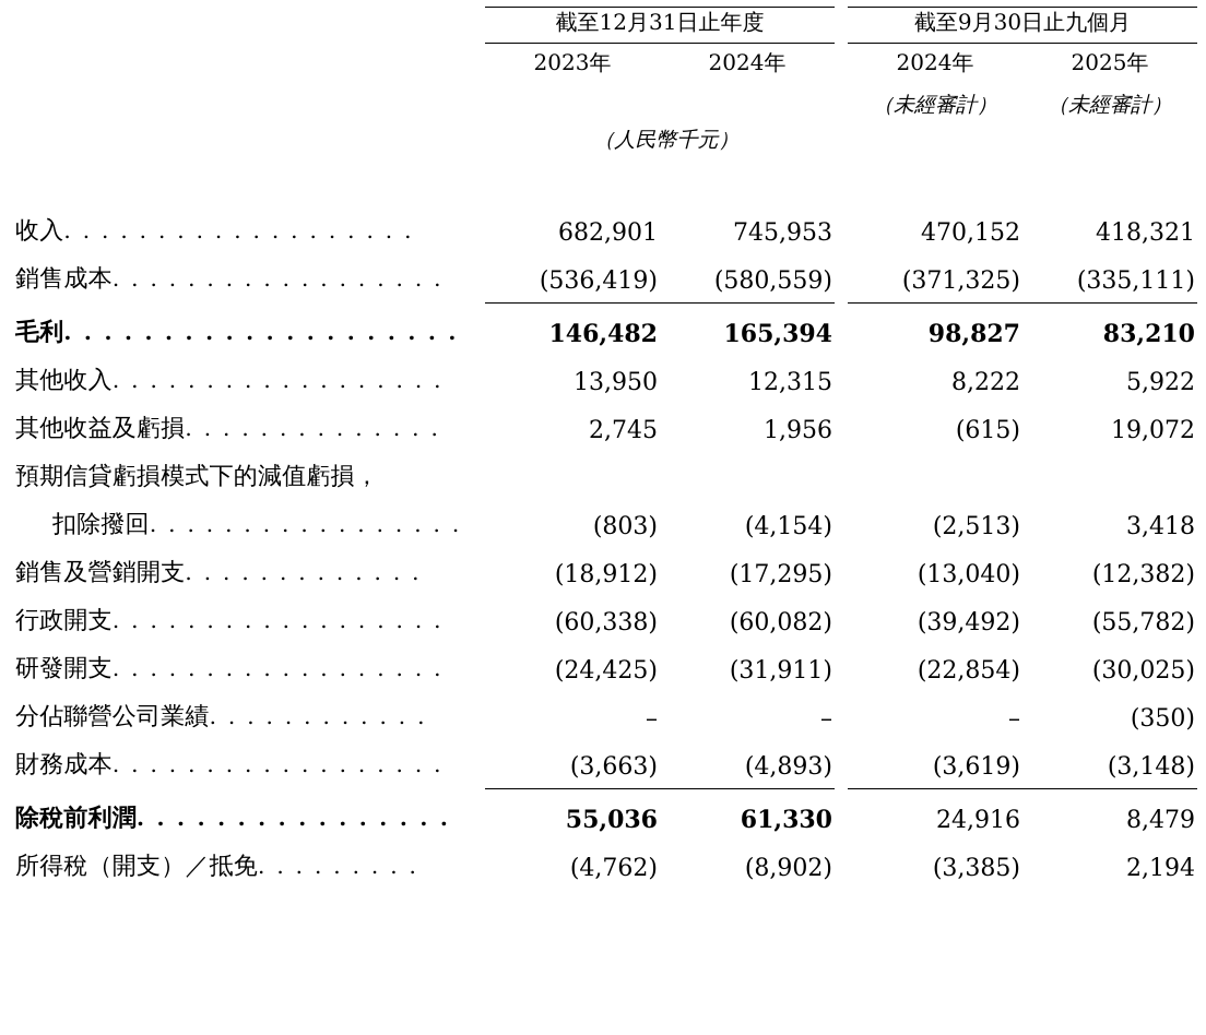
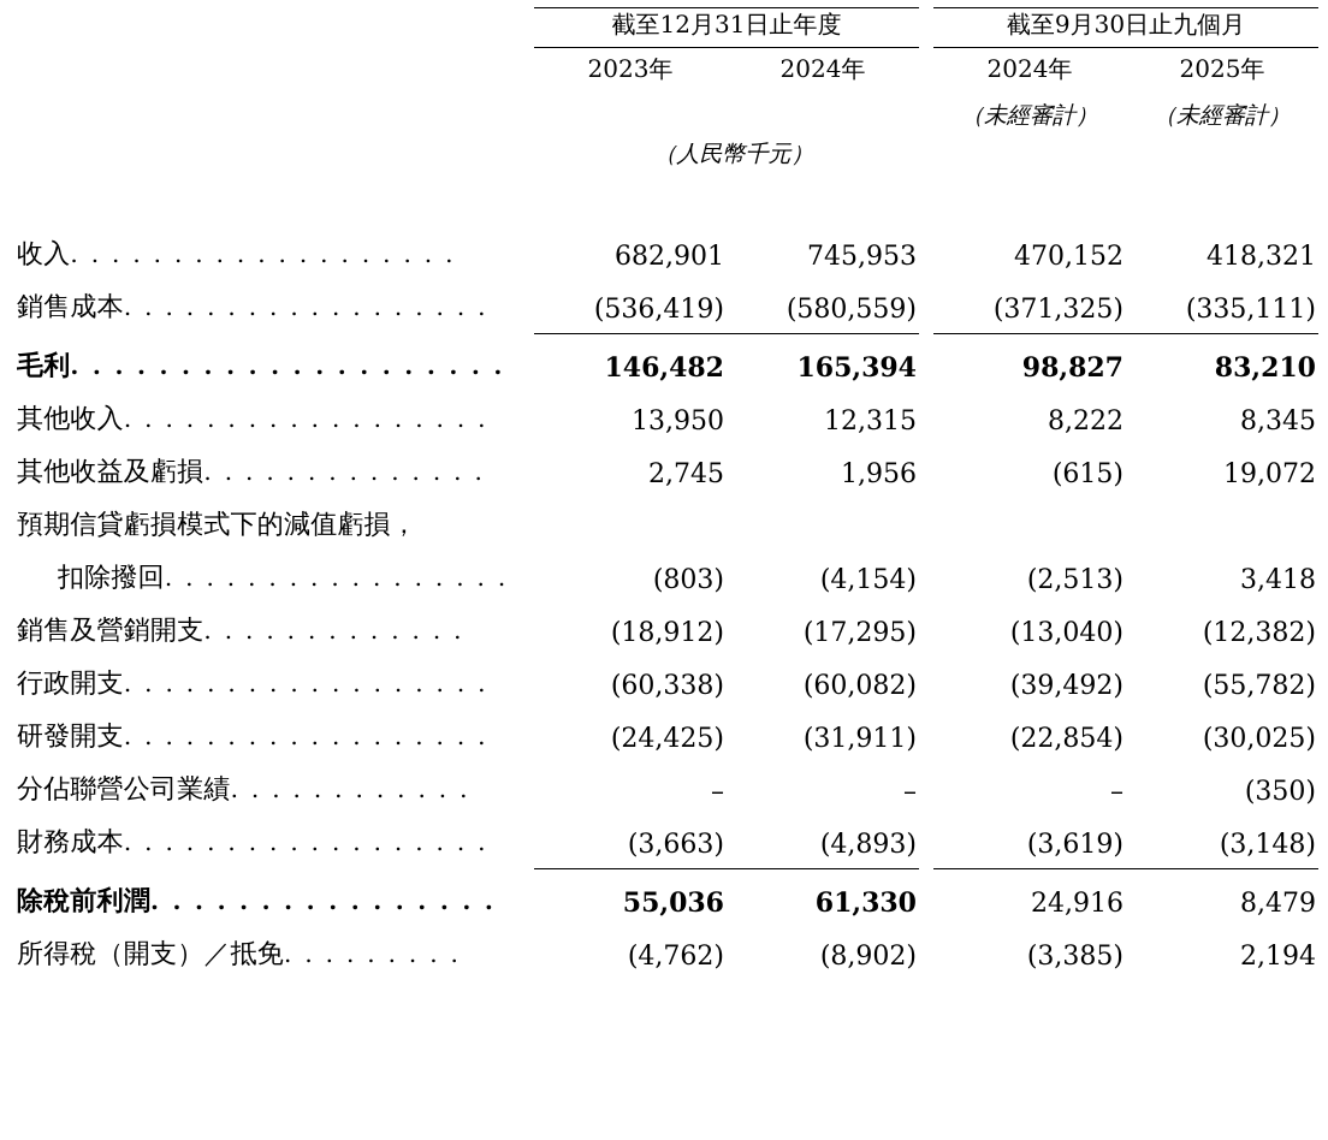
  	截至12月31日止年度		截至9月30日止九個月
  	2023年	2024年		2024年	2025年
  				（未經審計）	（未經審計）
  	（人民幣千元）
  收入. . . . . . . . . . . . . . . . . . .	682,901	745,953		470,152	418,321
  銷售成本. . . . . . . . . . . . . . . . . .	(536,419)	(580,559)		(371,325)	(335,111)
  毛利. . . . . . . . . . . . . . . . . . . .	146,482	165,394		98,827	83,210
- 其他收入. . . . . . . . . . . . . . . . . .	13,950	12,315		8,222	5,922
+ 其他收入. . . . . . . . . . . . . . . . . .	13,950	12,315		8,222	8,345
  其他收益及虧損. . . . . . . . . . . . . .	2,745	1,956		(615)	19,072
  預期信貸虧損模式下的減值虧損，
  扣除撥回. . . . . . . . . . . . . . . . .	(803)	(4,154)		(2,513)	3,418
  銷售及營銷開支. . . . . . . . . . . . .	(18,912)	(17,295)		(13,040)	(12,382)
  行政開支. . . . . . . . . . . . . . . . . .	(60,338)	(60,082)		(39,492)	(55,782)
  研發開支. . . . . . . . . . . . . . . . . .	(24,425)	(31,911)		(22,854)	(30,025)
  分佔聯營公司業績. . . . . . . . . . . .	–	–		–	(350)
  財務成本. . . . . . . . . . . . . . . . . .	(3,663)	(4,893)		(3,619)	(3,148)
  除稅前利潤. . . . . . . . . . . . . . . .	55,036	61,330		24,916	8,479
  所得稅（開支）／抵免. . . . . . . . .	(4,762)	(8,902)		(3,385)	2,194
